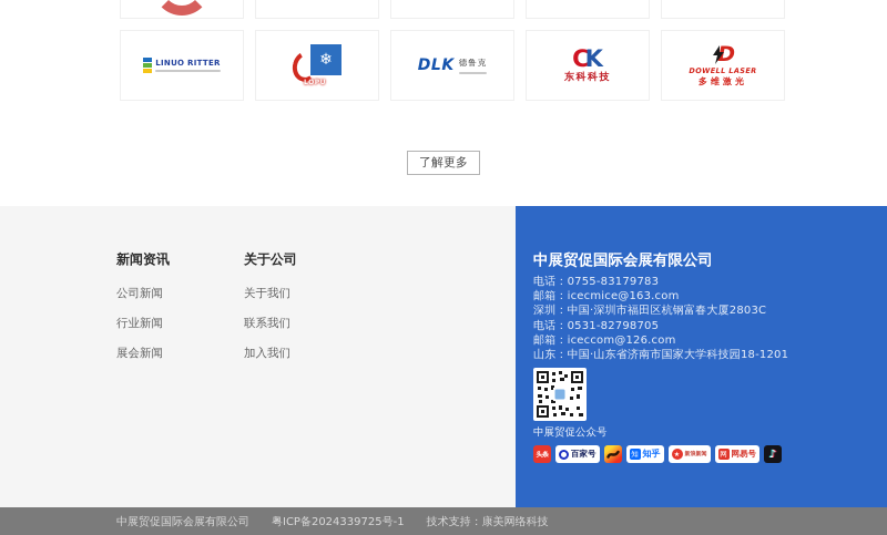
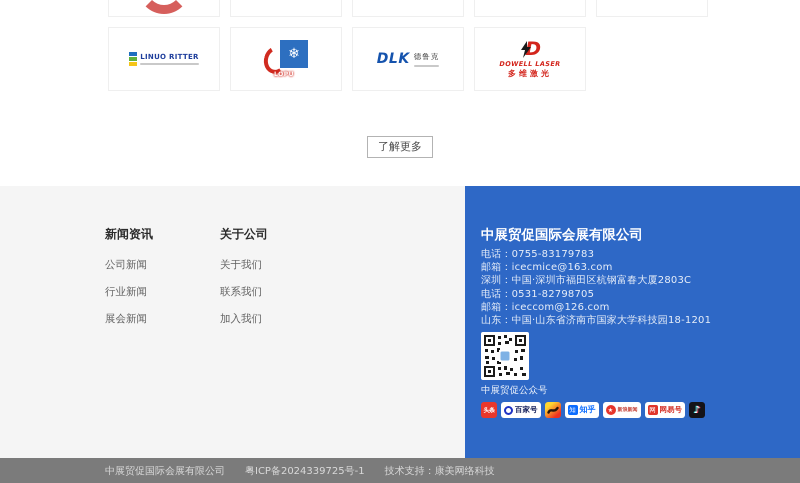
  LINUO RITTER
  ❄
  DLK
  德鲁克
- C
- K
- 东科科技
  D
  DOWELL LASER
  多维激光
  了解更多
  新闻资讯
  公司新闻
  行业新闻
  展会新闻
  关于公司
  关于我们
  联系我们
  加入我们
  中展贸促国际会展有限公司
  电话：0755-83179783
  邮箱：icecmice@163.com
  深圳：中国·深圳市福田区杭钢富春大厦2803C
  电话：0531-82798705
  邮箱：iceccom@126.com
  山东：中国·山东省济南市国家大学科技园18-1201
  中展贸促公众号
  百家号
  知
  知乎
  网
  网易号
  ♪
  中展贸促国际会展有限公司
  粤ICP备2024339725号-1
  技术支持：康美网络科技
